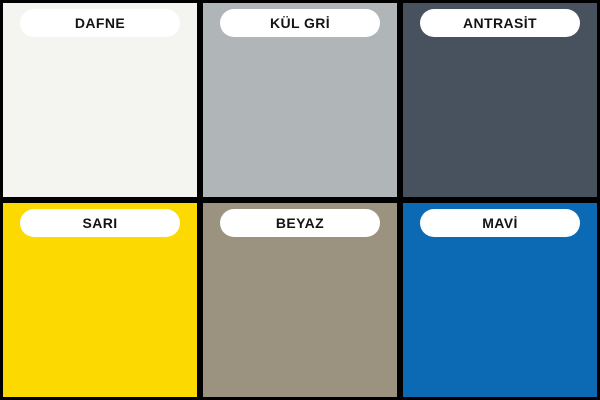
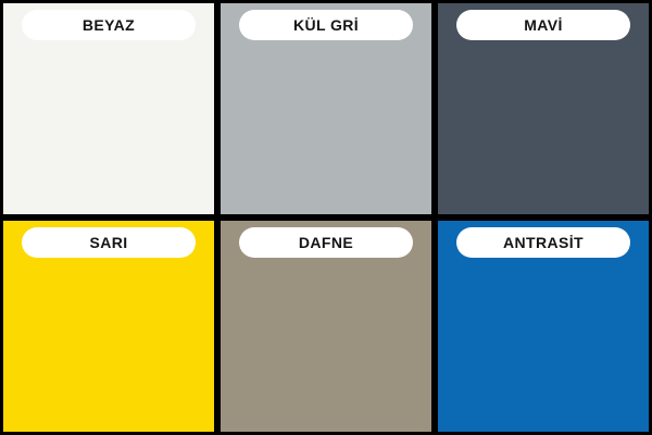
- DAFNE
+ BEYAZ
  KÜL GRİ
- ANTRASİT
+ MAVİ
  SARI
- BEYAZ
+ DAFNE
- MAVİ
+ ANTRASİT
